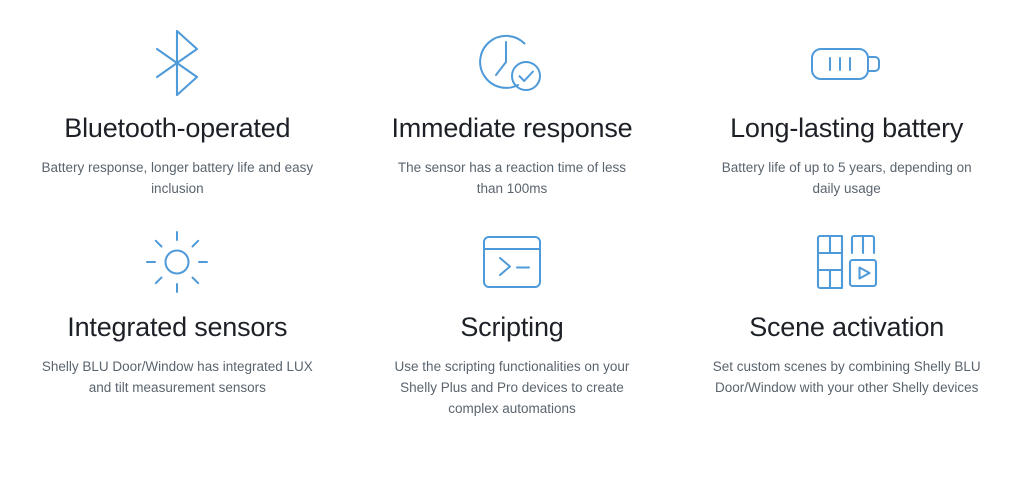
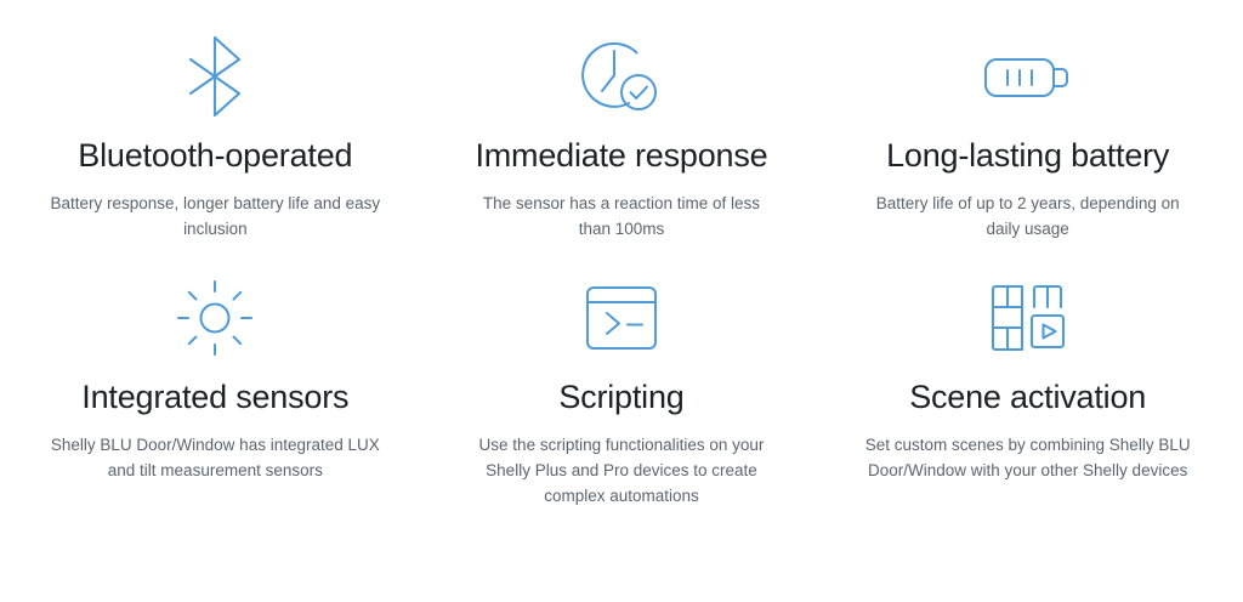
  Bluetooth-operated
  Battery response, longer battery life and easy inclusion
  Immediate response
  The sensor has a reaction time of less than 100ms
  Long-lasting battery
- Battery life of up to 5 years, depending on daily usage
+ Battery life of up to 2 years, depending on daily usage
  Integrated sensors
  Shelly BLU Door/Window has integrated LUX and tilt measurement sensors
  Scripting
  Use the scripting functionalities on your Shelly Plus and Pro devices to create complex automations
  Scene activation
  Set custom scenes by combining Shelly BLU Door/Window with your other Shelly devices
